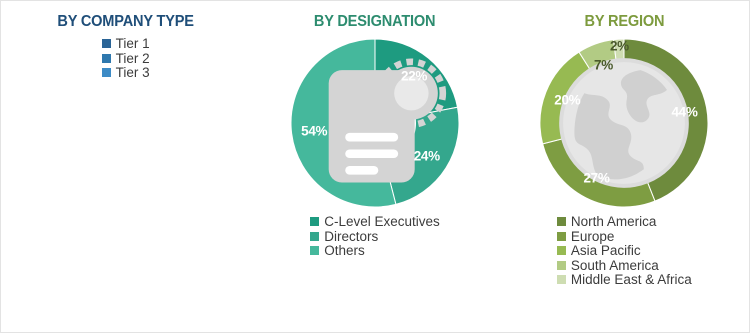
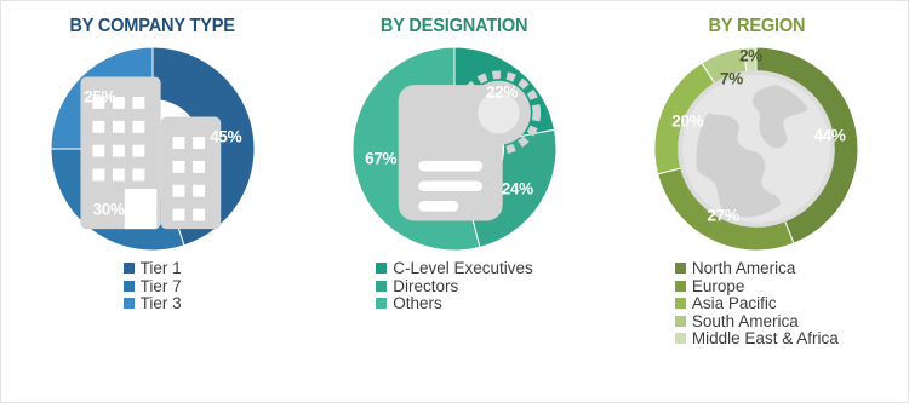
  BY COMPANY TYPE
+ 45%
+ 30%
+ 25%
  Tier 1
- Tier 2
+ Tier 7
  Tier 3
  BY DESIGNATION
  22%
  24%
- 54%
+ 67%
  C-Level Executives
  Directors
  Others
  BY REGION
  44%
  27%
  20%
  7%
  2%
  North America
  Europe
  Asia Pacific
  South America
  Middle East & Africa
